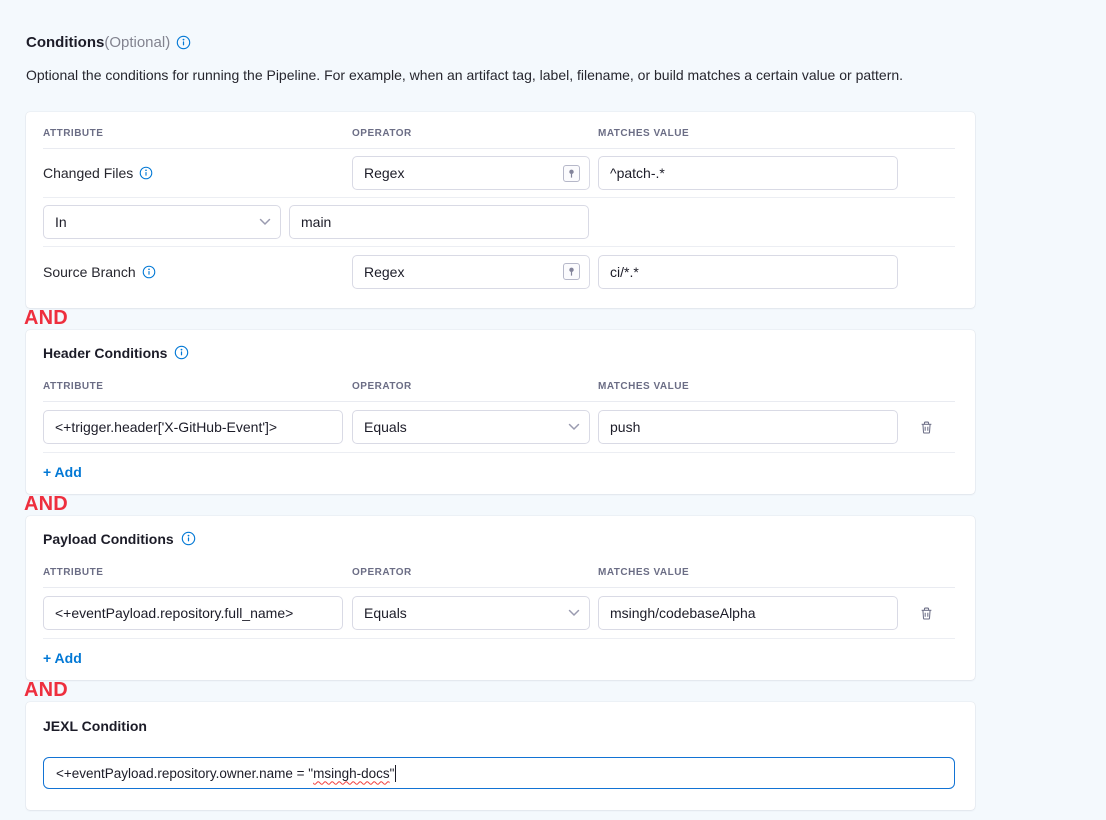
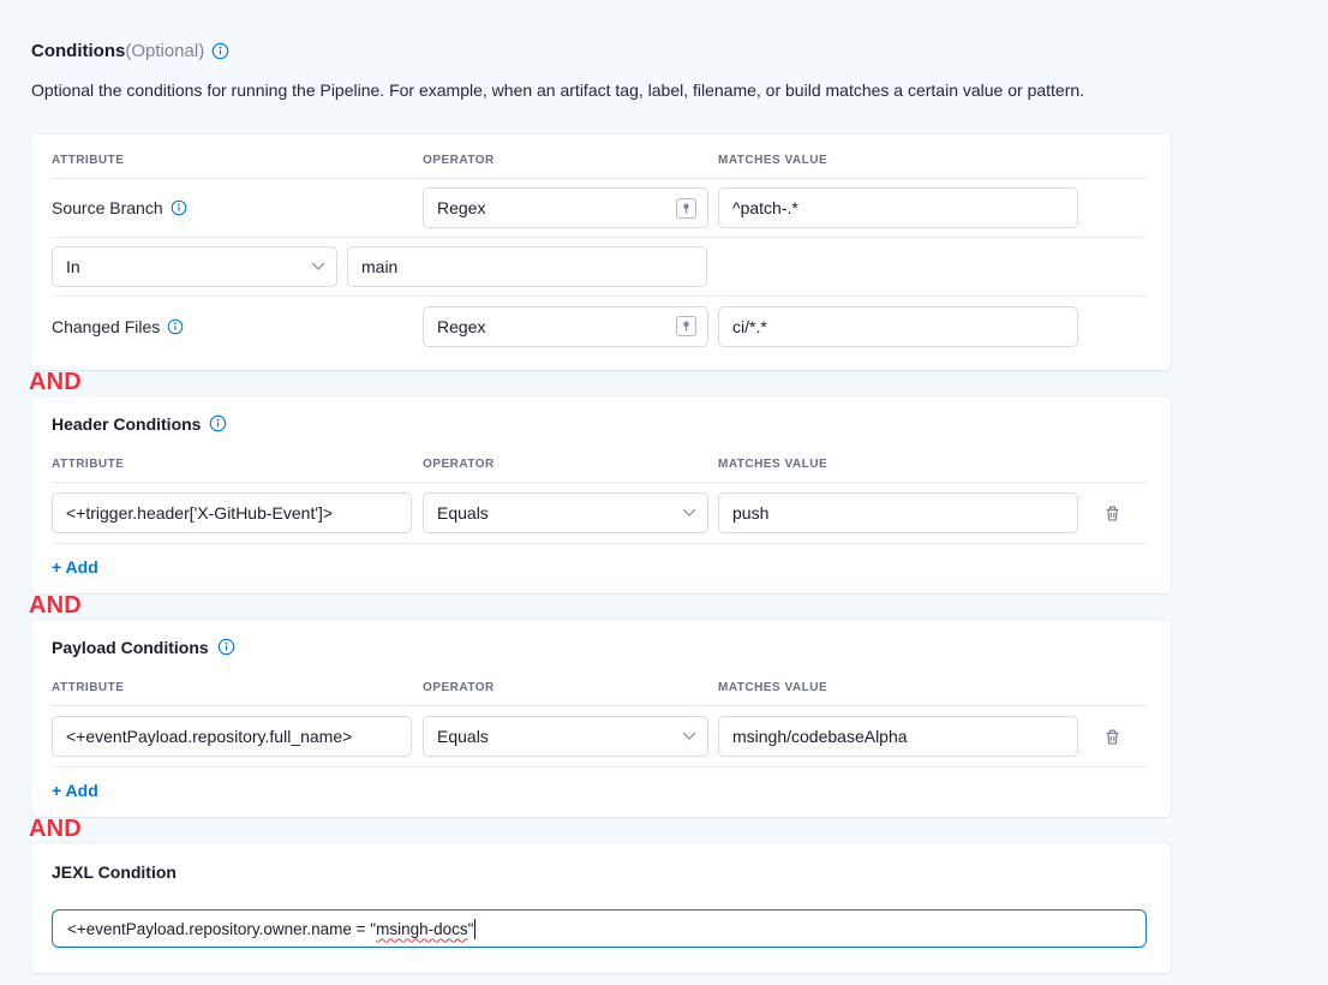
  Conditions
  (Optional)
  Optional the conditions for running the Pipeline. For example, when an artifact tag, label, filename, or build matches a certain value or pattern.
  ATTRIBUTE
  OPERATOR
  MATCHES VALUE
- Changed Files
+ Source Branch
  Regex
  ^patch-.*
  In
  main
- Source Branch
+ Changed Files
  Regex
  ci/*.*
  AND
  Header Conditions
  ATTRIBUTE
  OPERATOR
  MATCHES VALUE
  <+trigger.header['X-GitHub-Event']>
  Equals
  push
  + Add
  AND
  Payload Conditions
  ATTRIBUTE
  OPERATOR
  MATCHES VALUE
  <+eventPayload.repository.full_name>
  Equals
  msingh/codebaseAlpha
  + Add
  AND
  JEXL Condition
  <+eventPayload.repository.owner.name = "
  msingh-docs
  "
